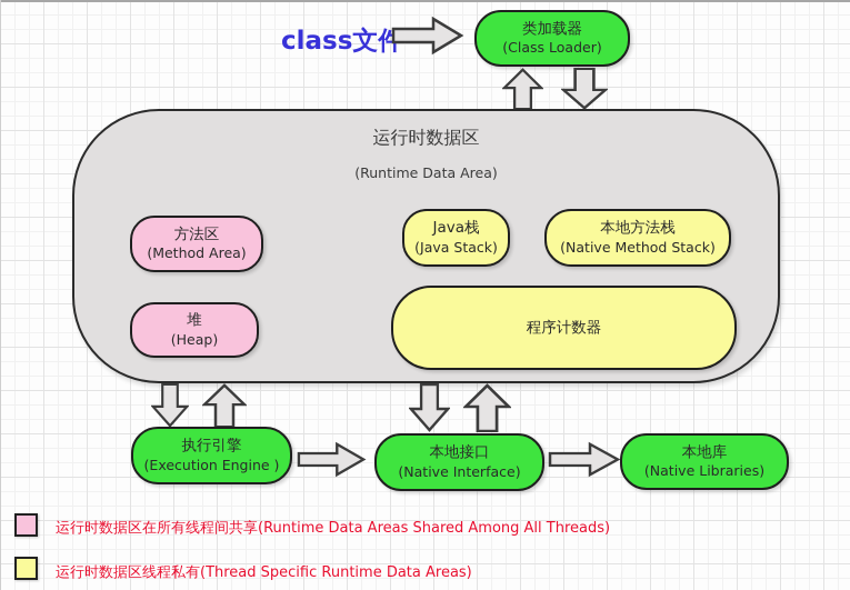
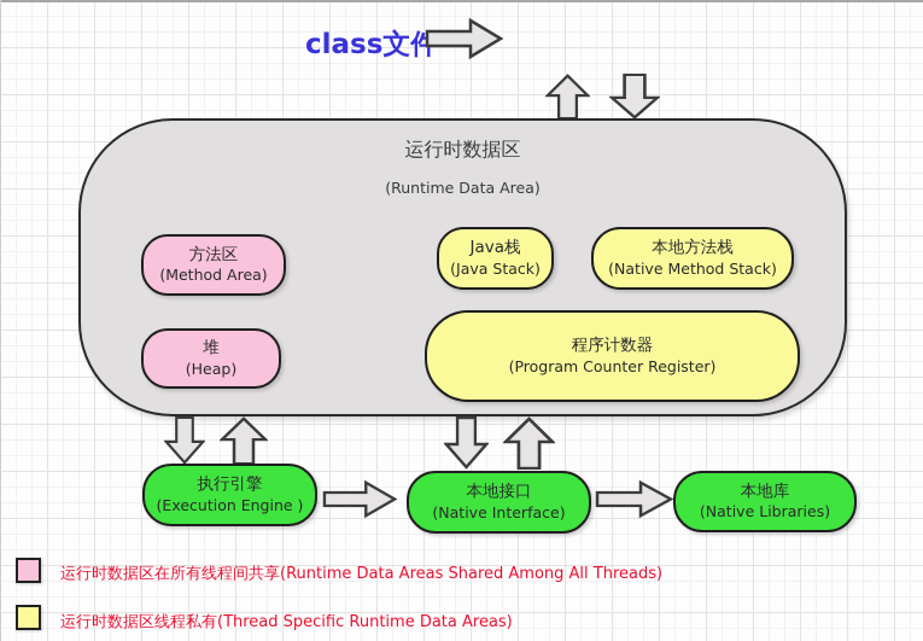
  class文件
- 类加载器
- (Class Loader)
  运行时数据区
  (Runtime Data Area)
  方法区
  (Method Area)
  Java栈
  (Java Stack)
  本地方法栈
  (Native Method Stack)
  堆
  (Heap)
  程序计数器
+ (Program Counter Register)
  执行引擎
  (Execution Engine )
  本地接口
  (Native Interface)
  本地库
  (Native Libraries)
  运行时数据区在所有线程间共享(Runtime Data Areas Shared Among All Threads)
  运行时数据区线程私有(Thread Specific Runtime Data Areas)
